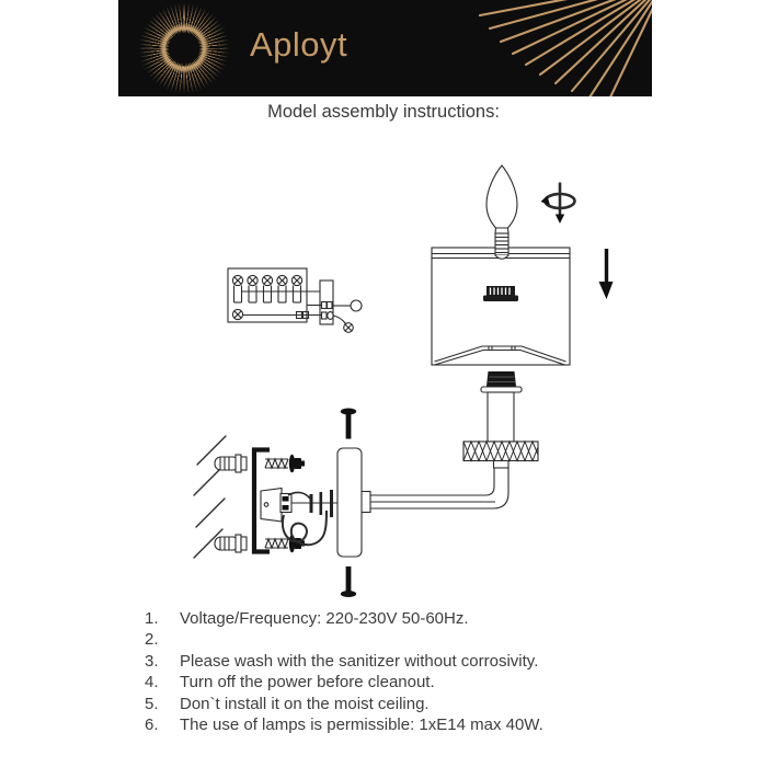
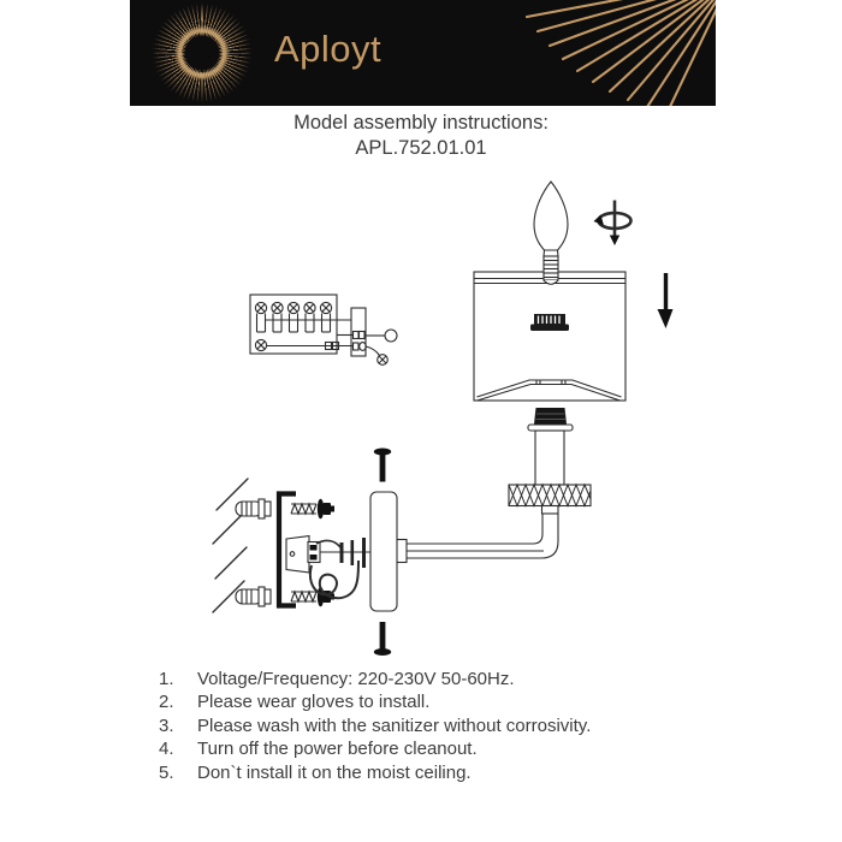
  Aployt
  Model assembly instructions:
+ APL.752.01.01
  1.
  Voltage/Frequency: 220-230V 50-60Hz.
  2.
+ Please wear gloves to install.
  3.
  Please wash with the sanitizer without corrosivity.
  4.
  Turn off the power before cleanout.
  5.
  Don`t install it on the moist ceiling.
- 6.
- The use of lamps is permissible: 1xE14 max 40W.
